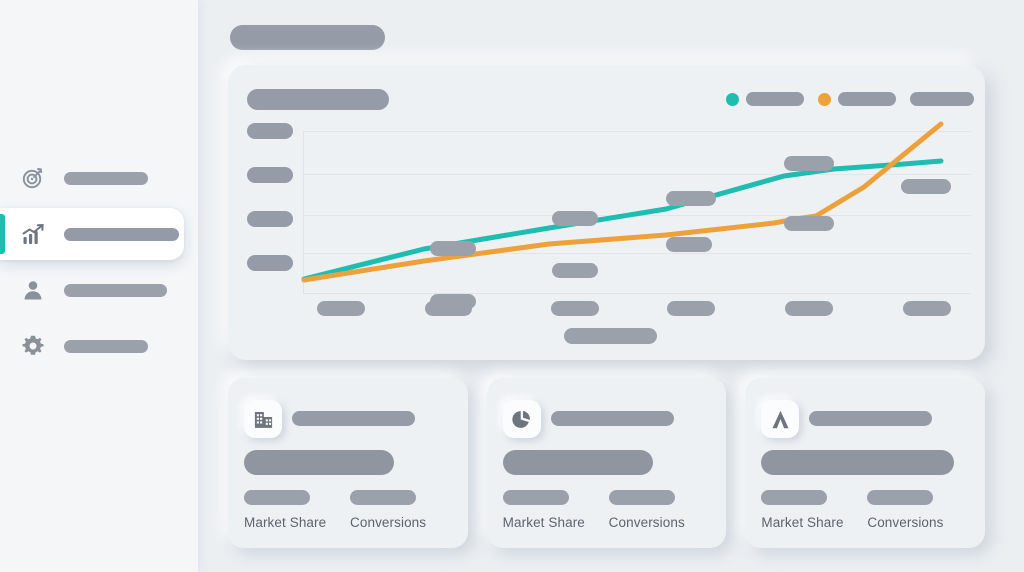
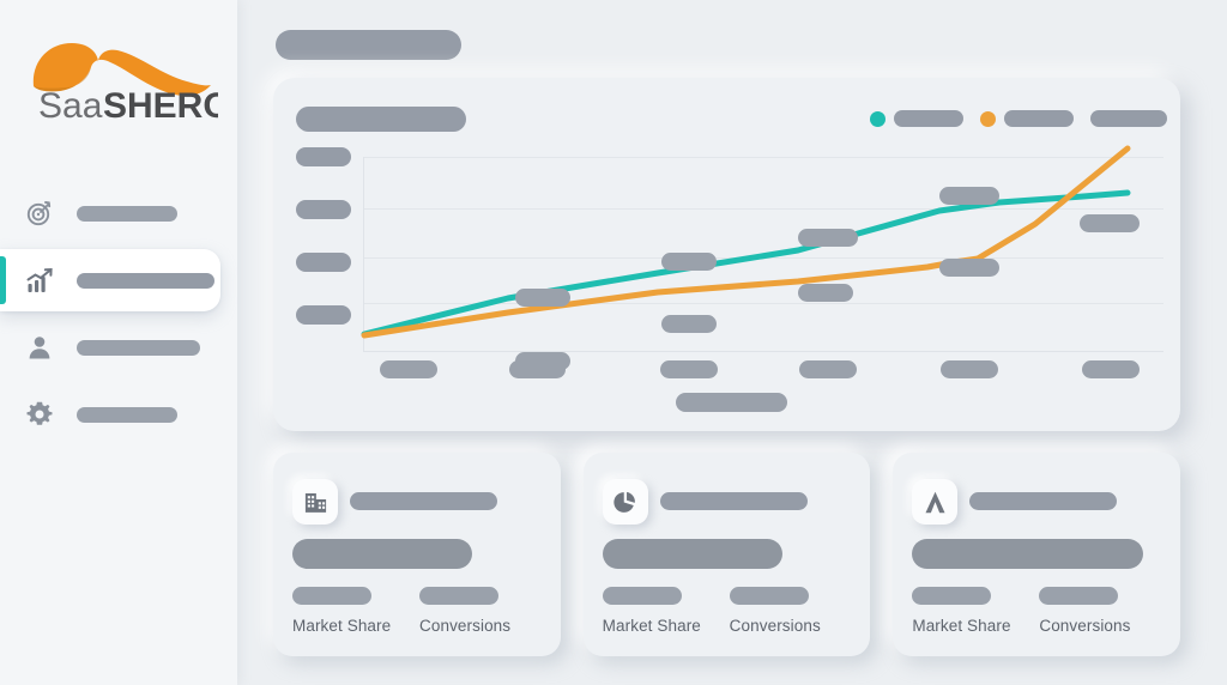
+ Saa
+ SHERO
  Market Share
  Conversions
  Market Share
  Conversions
  Market Share
  Conversions
